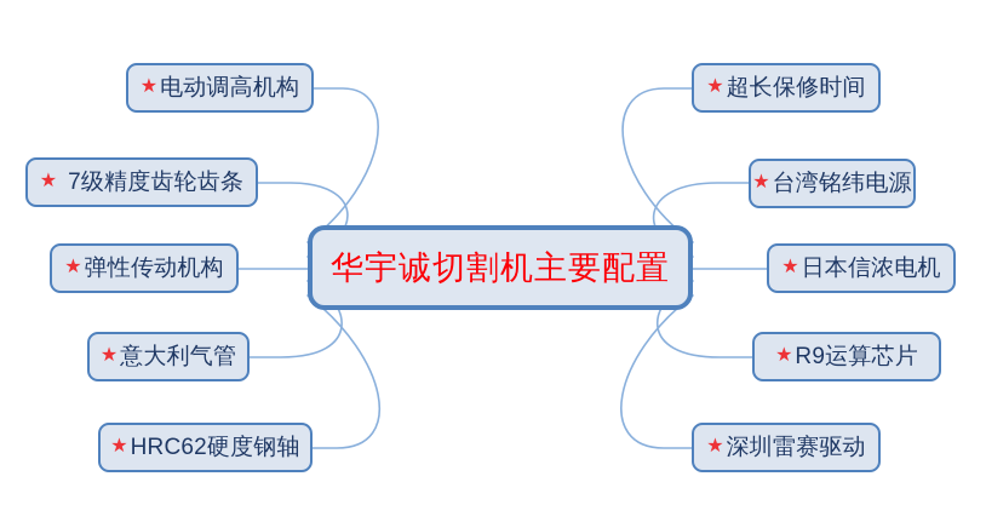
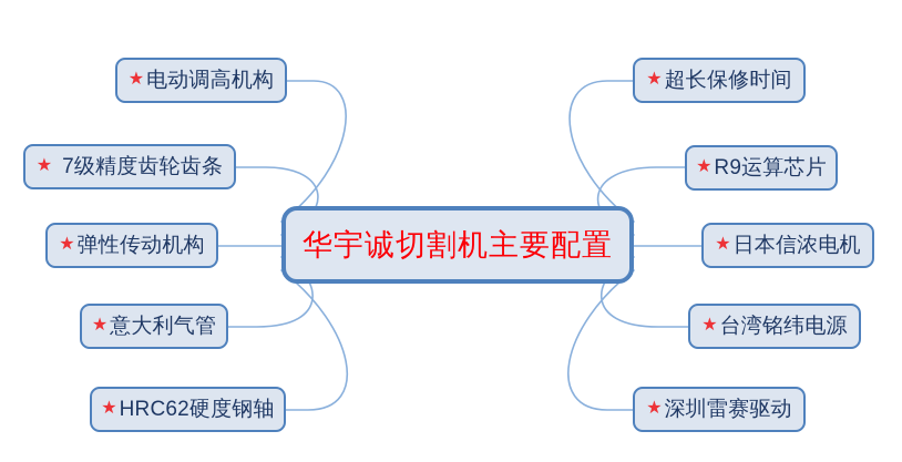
  华宇诚切割机主要配置
  ★
  电动调高机构
  ★
  7级精度齿轮齿条
  ★
  弹性传动机构
  ★
  意大利气管
  ★
  HRC62硬度钢轴
  ★
  超长保修时间
  ★
- 台湾铭纬电源
+ R9运算芯片
  ★
  日本信浓电机
  ★
- R9运算芯片
+ 台湾铭纬电源
  ★
  深圳雷赛驱动
